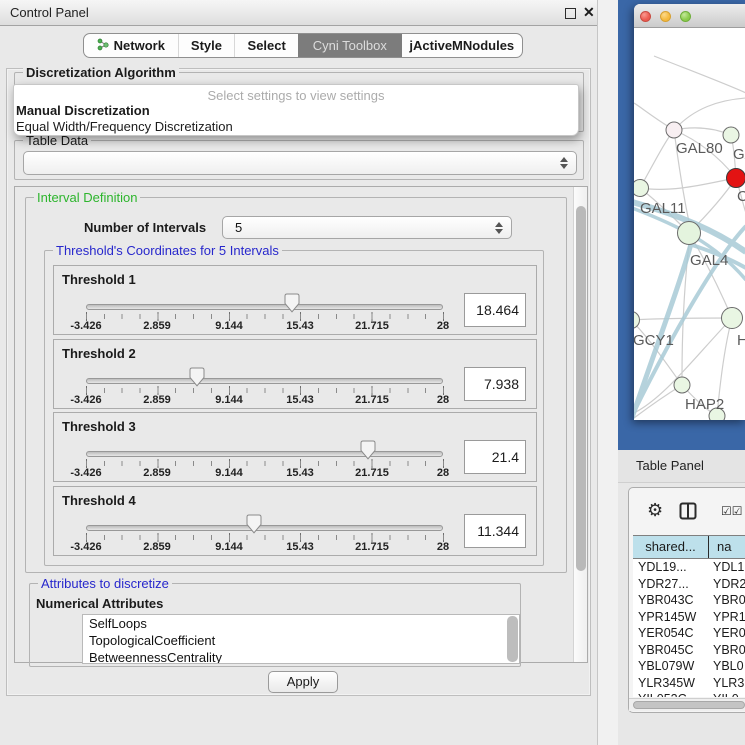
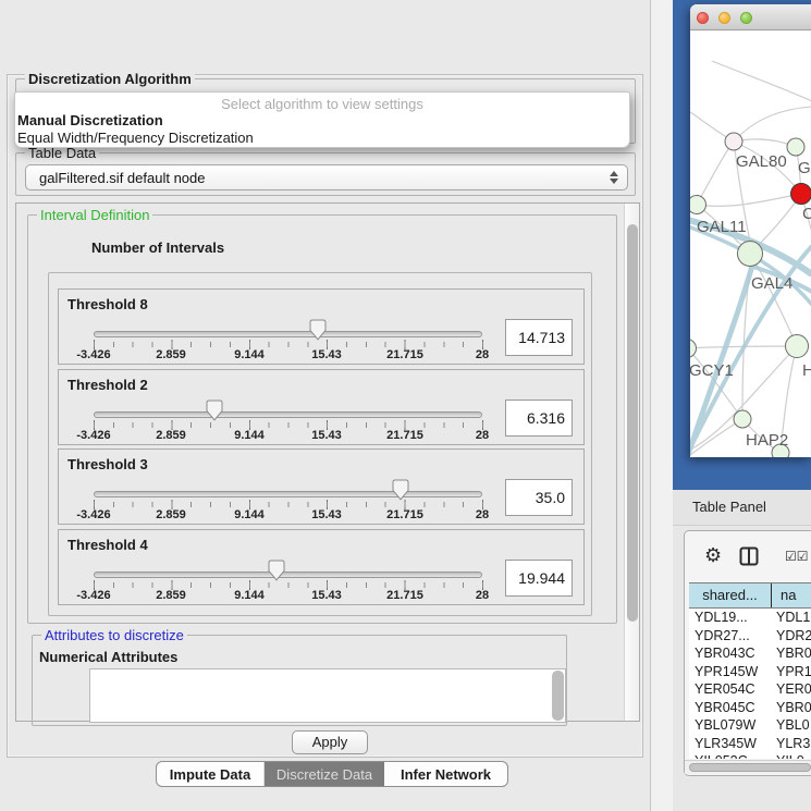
- Control Panel
- ✕
- Network
- Style
- Select
- Cyni Toolbox
- jActiveMNodules
  Discretization Algorithm
- Select settings to view settings
+ Select algorithm to view settings
  Manual Discretization
  Equal Width/Frequency Discretization
  Table Data
+ galFiltered.sif default node
  Interval Definition
  Number of Intervals
- 5
- Threshold's Coordinates for 5 Intervals
- Threshold 1
+ Threshold 8
  -3.426
  2.859
  9.144
  15.43
  21.715
  28
- 18.464
+ 14.713
  Threshold 2
  -3.426
  2.859
  9.144
  15.43
  21.715
  28
- 7.938
+ 6.316
  Threshold 3
  -3.426
  2.859
  9.144
  15.43
  21.715
  28
- 21.4
+ 35.0
  Threshold 4
  -3.426
  2.859
  9.144
  15.43
  21.715
  28
- 11.344
+ 19.944
  Attributes to discretize
  Numerical Attributes
- SelfLoops
- TopologicalCoefficient
- BetweennessCentrality
  Apply
+ Impute Data
+ Discretize Data
+ Infer Network
  GAL80
  GAL11
  C
  GAL4
  GCY1
  H
  HAP2
  Table Panel
  ⚙
  ☑☑
  shared...
  na
  YDL19...
  YDL1
  YDR27...
  YDR2
  YBR043C
  YBR0
  YPR145W
  YPR1
  YER054C
  YER0
  YBR045C
  YBR0
  YBL079W
  YBL0
  YLR345W
  YLR3
